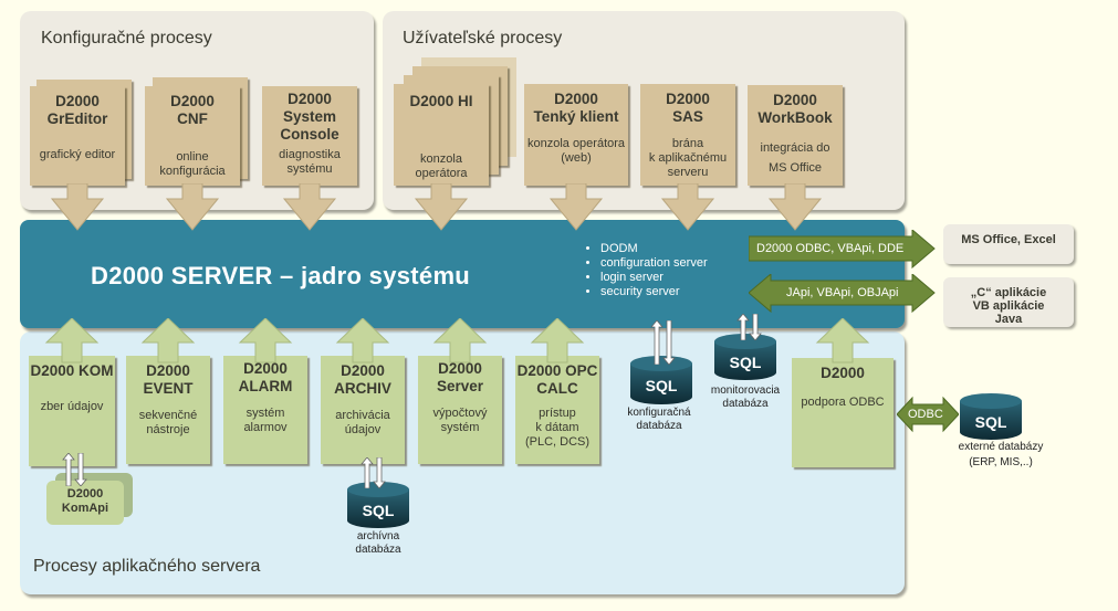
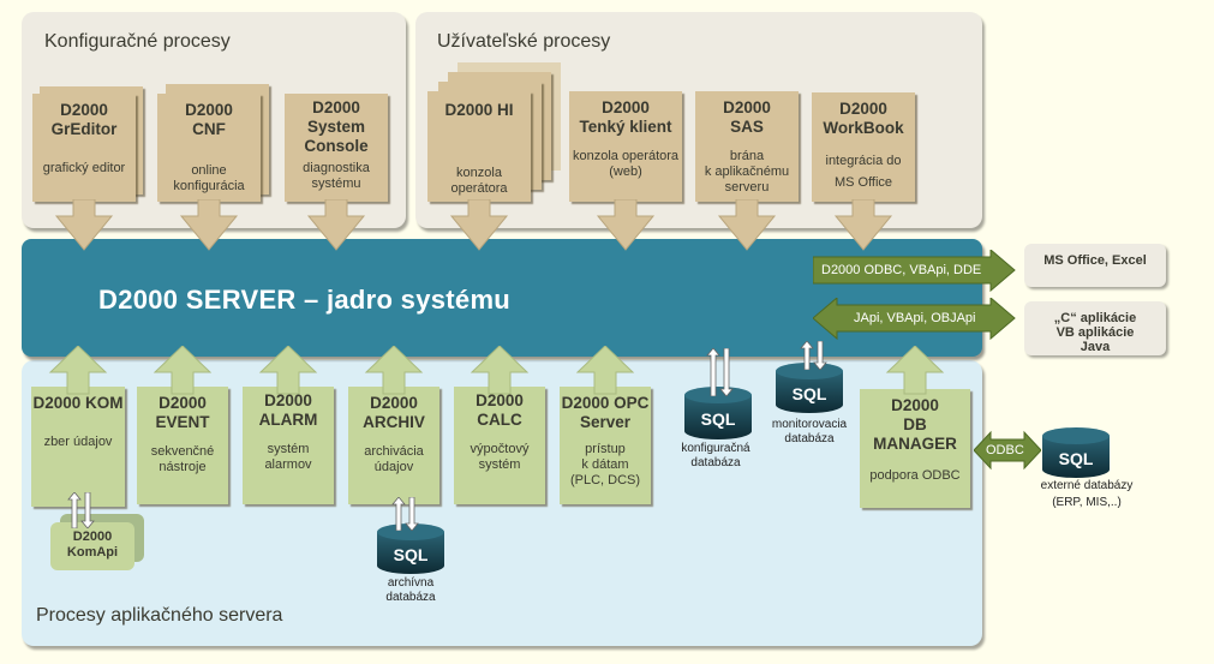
  Konfiguračné procesy
  Užívateľské procesy
  Procesy aplikačného servera
  D2000
  GrEditor
  grafický editor
  D2000
  CNF
  online
  konfigurácia
  D2000
  System
  Console
  diagnostika
  systému
  D2000 HI
  konzola
  operátora
  D2000
  Tenký klient
  konzola operátora
  (web)
  D2000
  SAS
  brána
  k aplikačnému
  serveru
  D2000
  WorkBook
  integrácia do
  MS Office
  D2000 SERVER – jadro systému
- DODM
- configuration server
- login server
- security server
  D2000 ODBC, VBApi, DDE
  JApi, VBApi, OBJApi
  MS Office, Excel
  „C“ aplikácie
  VB aplikácie
  Java
  D2000 KOM
  zber údajov
  D2000
  EVENT
  sekvenčné
  nástroje
  D2000
  ALARM
  systém
  alarmov
  D2000
  ARCHIV
  archivácia
  údajov
  D2000
- Server
+ CALC
  výpočtový
  systém
  D2000 OPC
- CALC
+ Server
  prístup
  k dátam
  (PLC, DCS)
  D2000
+ DB MANAGER
  podpora ODBC
  D2000
  KomApi
  ODBC
  SQL
  SQL
  SQL
  SQL
  konfiguračná
  databáza
  monitorovacia
  databáza
  archívna
  databáza
  externé databázy
  (ERP, MIS,..)
